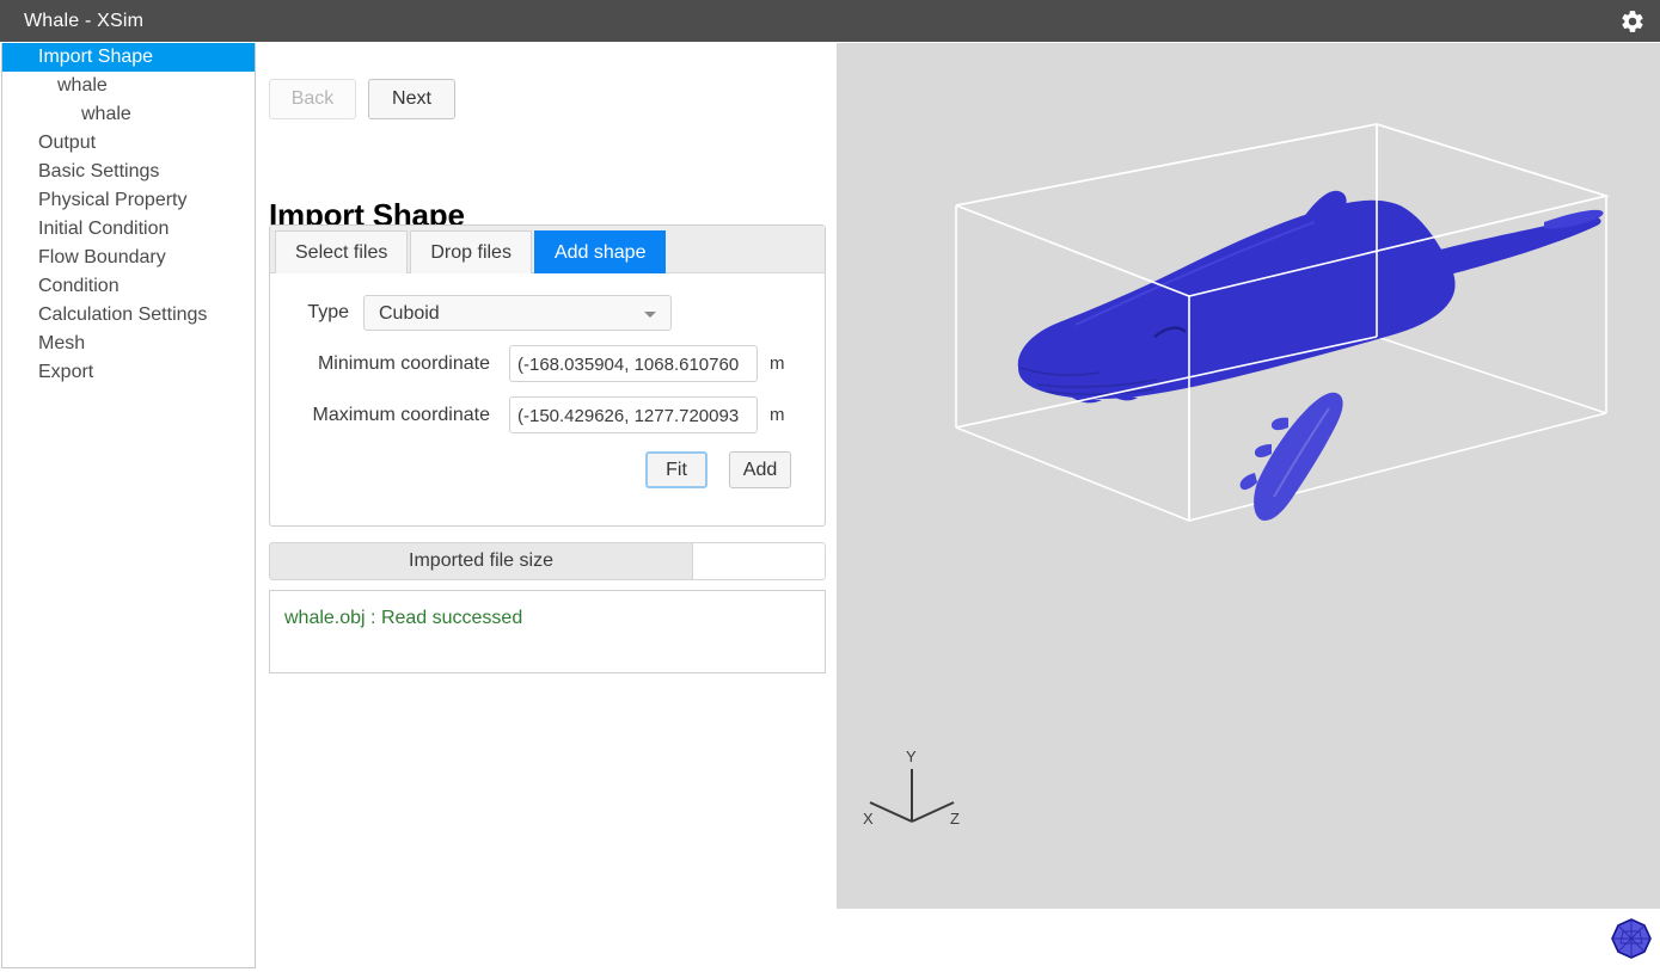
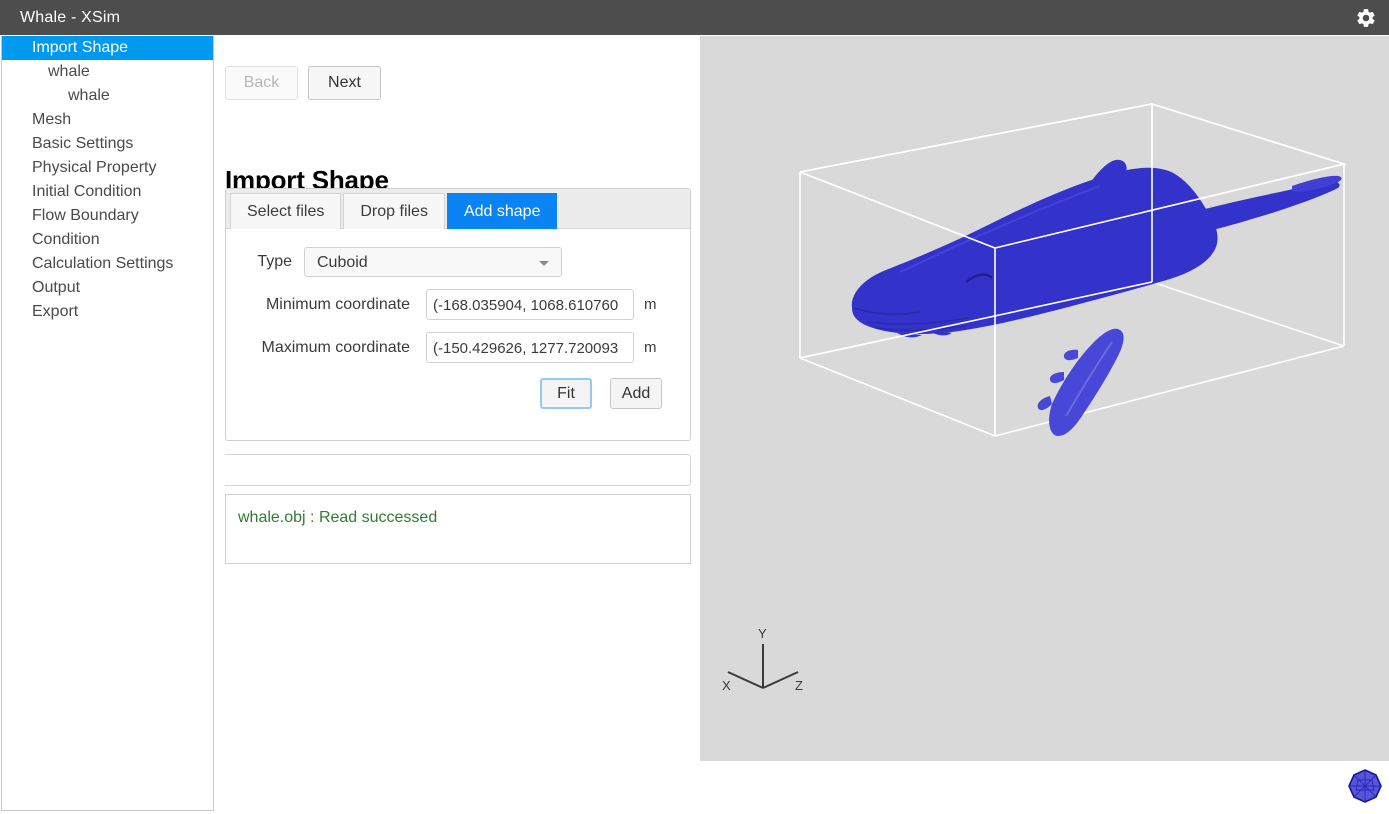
  Whale - XSim
  Import Shape
  whale
  whale
- Output
+ Mesh
  Basic Settings
  Physical Property
  Initial Condition
  Flow Boundary
  Condition
  Calculation Settings
- Mesh
+ Output
  Export
  Back
  Next
  Import Shape
  Select files
  Drop files
  Add shape
  Type
  Cuboid
  Minimum coordinate
  (-168.035904, 1068.610760
  m
  Maximum coordinate
  (-150.429626, 1277.720093
  m
  Fit
  Add
- Imported file size
  whale.obj : Read successed
  Y
  X
  Z
